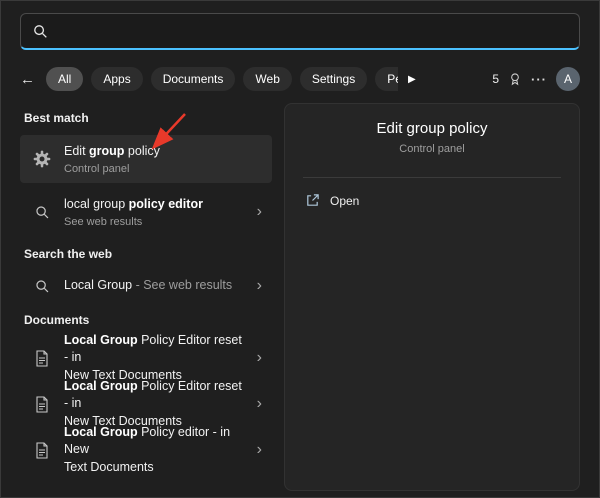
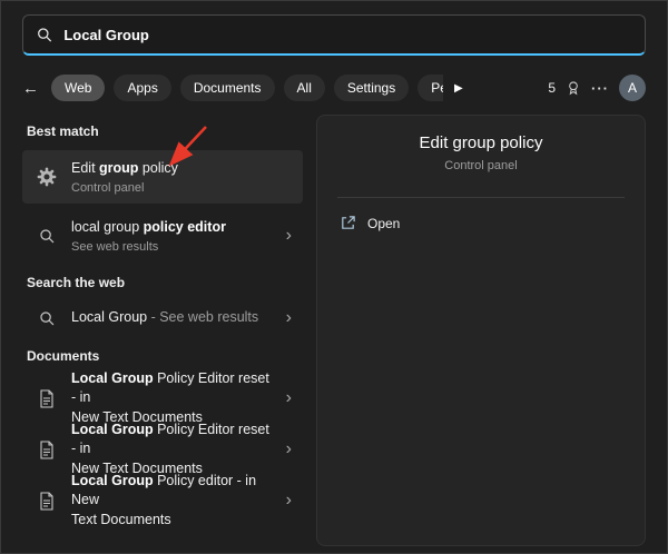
+ Local Group
  ←
- All
+ Web
  Apps
  Documents
- Web
+ All
  Settings
  ▶
  5
  ···
  A
  Best match
  Edit group policy
  Control panel
  local group policy editor
  See web results
  ›
  Search the web
  Local Group - See web results
  ›
  Documents
  Local Group Policy Editor reset - in
  New Text Documents
  ›
  Local Group Policy Editor reset - in
  New Text Documents
  ›
  Local Group Policy editor - in New
  Text Documents
  ›
  Edit group policy
  Control panel
  Open
